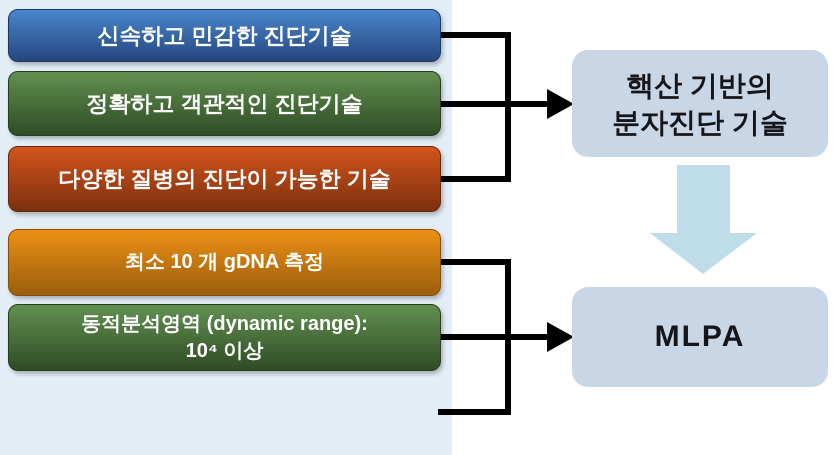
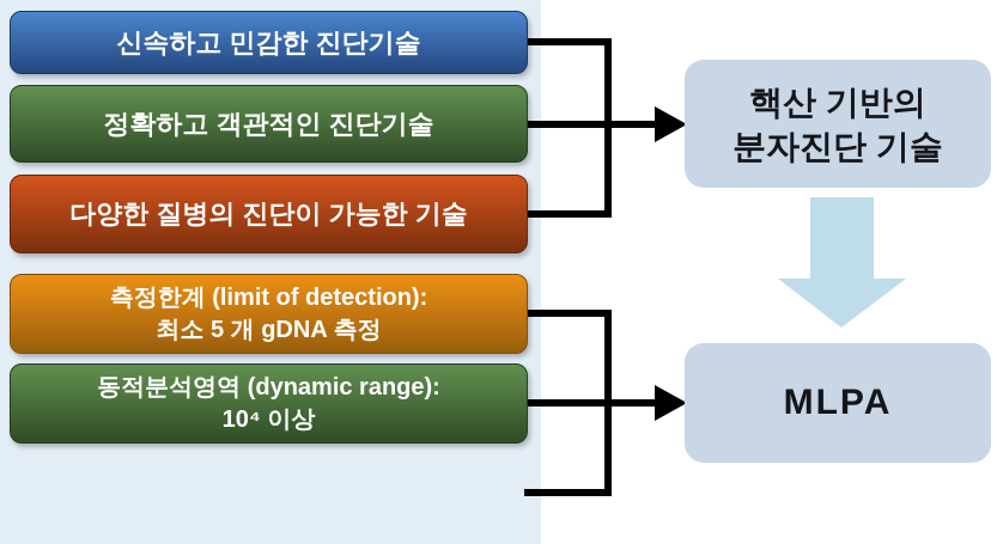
  신속하고 민감한 진단기술
  정확하고 객관적인 진단기술
  다양한 질병의 진단이 가능한 기술
+ 측정한계 (limit of detection):
- 최소 10 개 gDNA 측정
+ 최소 5 개 gDNA 측정
  동적분석영역 (dynamic range):
  10⁴ 이상
  핵산 기반의
  분자진단 기술
  MLPA
